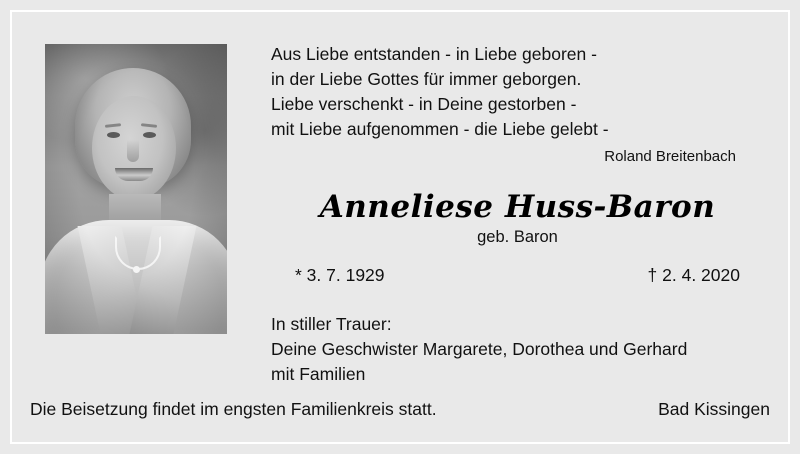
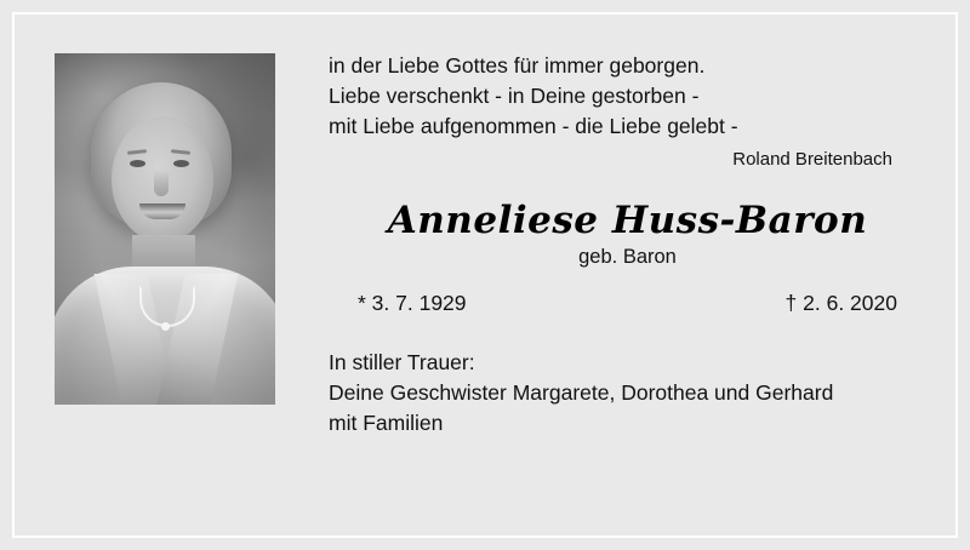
- Aus Liebe entstanden - in Liebe geboren -
  in der Liebe Gottes für immer geborgen.
  Liebe verschenkt - in Deine gestorben -
  mit Liebe aufgenommen - die Liebe gelebt -
  Roland Breitenbach
  Anneliese Huss-Baron
  geb. Baron
  * 3. 7. 1929
- † 2. 4. 2020
+ † 2. 6. 2020
  In stiller Trauer:
  Deine Geschwister Margarete, Dorothea und Gerhard
  mit Familien
- Die Beisetzung findet im engsten Familienkreis statt.
- Bad Kissingen
